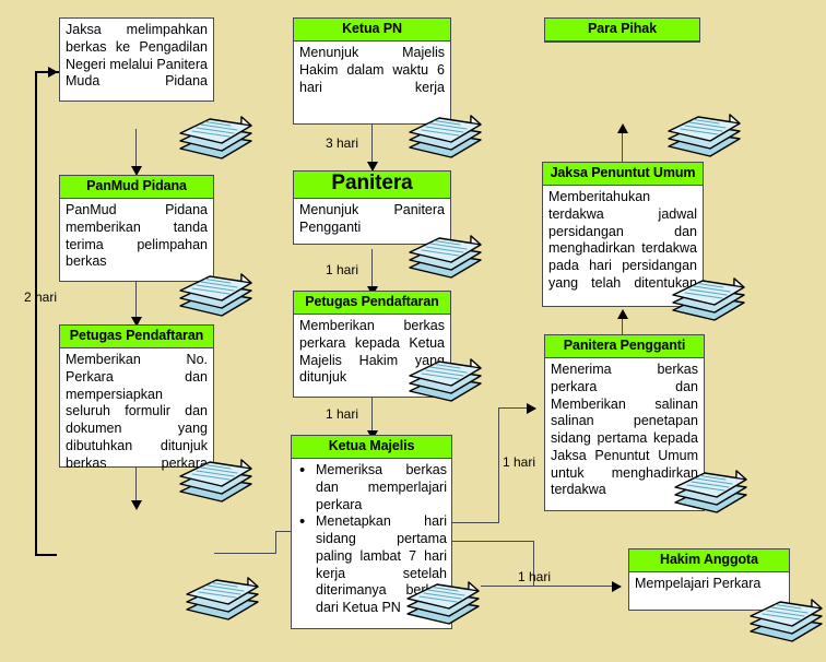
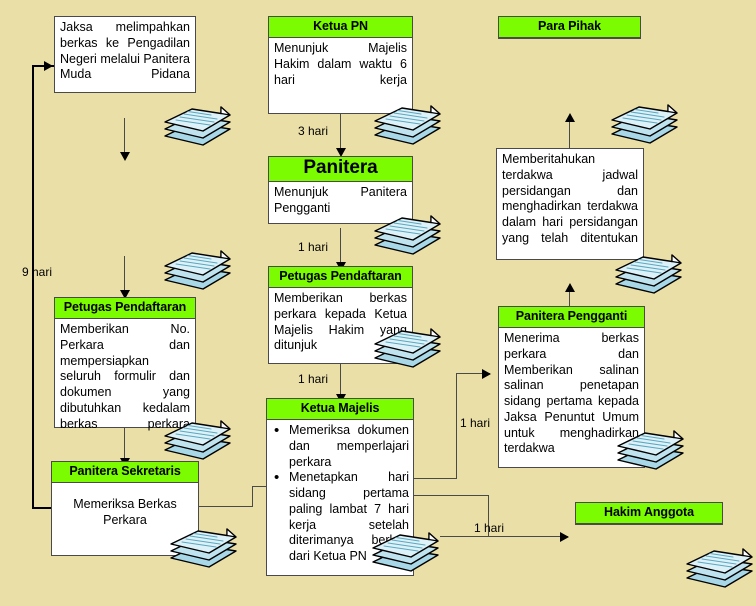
- 2 hari
+ 9 hari
  3 hari
  1 hari
  1 hari
  1 hari
  1 hari
  Jaksa melimpahkan berkas ke Pengadilan Negeri melalui Panitera Muda Pidana
- PanMud Pidana
- PanMud Pidana memberikan tanda terima pelimpahan berkas
  Petugas Pendaftaran
- Memberikan No. Perkara dan mempersiapkan seluruh formulir dan dokumen yang dibutuhkan ditunjuk berkas perkara
+ Memberikan No. Perkara dan mempersiapkan seluruh formulir dan dokumen yang dibutuhkan kedalam berkas perkara
+ Panitera Sekretaris
+ Memeriksa Berkas Perkara
  Ketua PN
  Menunjuk Majelis Hakim dalam waktu 6 hari kerja
  Panitera
  Menunjuk Panitera Pengganti
  Petugas Pendaftaran
  Memberikan berkas perkara kepada Ketua Majelis Hakim yang ditunjuk
  Ketua Majelis
- Memeriksa berkas dan memperlajari perkara
+ Memeriksa dokumen dan memperlajari perkara
  Menetapkan hari sidang pertama paling lambat 7 hari kerja setelah diterimanya be dari Ketua PN
  Para Pihak
- Jaksa Penuntut Umum
- Memberitahukan terdakwa jadwal persidangan dan menghadirkan terdakwa pada hari persidangan yang telah ditentukan
+ Memberitahukan terdakwa jadwal persidangan dan menghadirkan terdakwa dalam hari persidangan yang telah ditentukan
  Panitera Pengganti
  Menerima berkas perkara dan Memberikan salinan salinan penetapan sidang pertama kepada Jaksa Penuntut Umum untuk menghadirkan terdakwa
  Hakim Anggota
- Mempelajari Perkara
